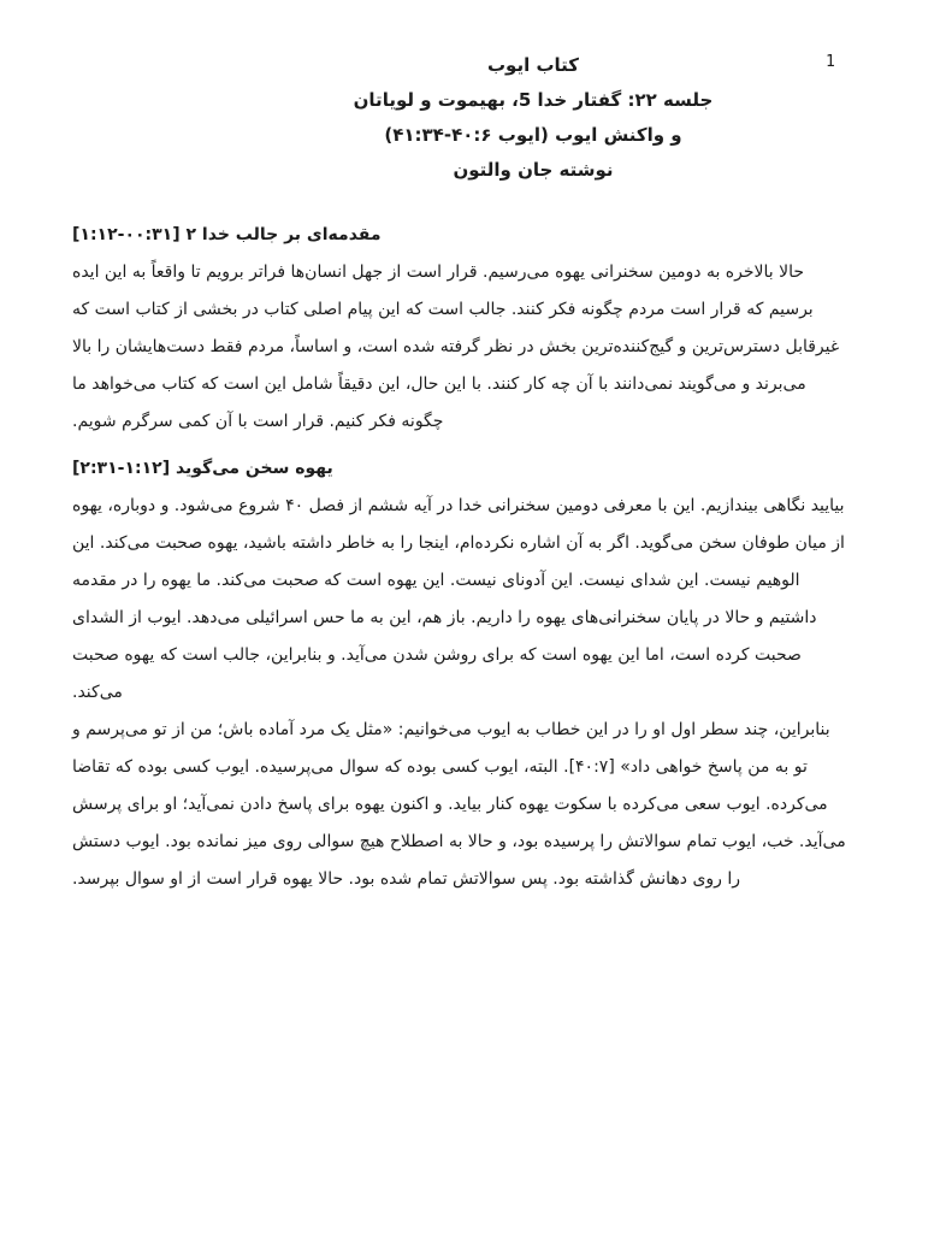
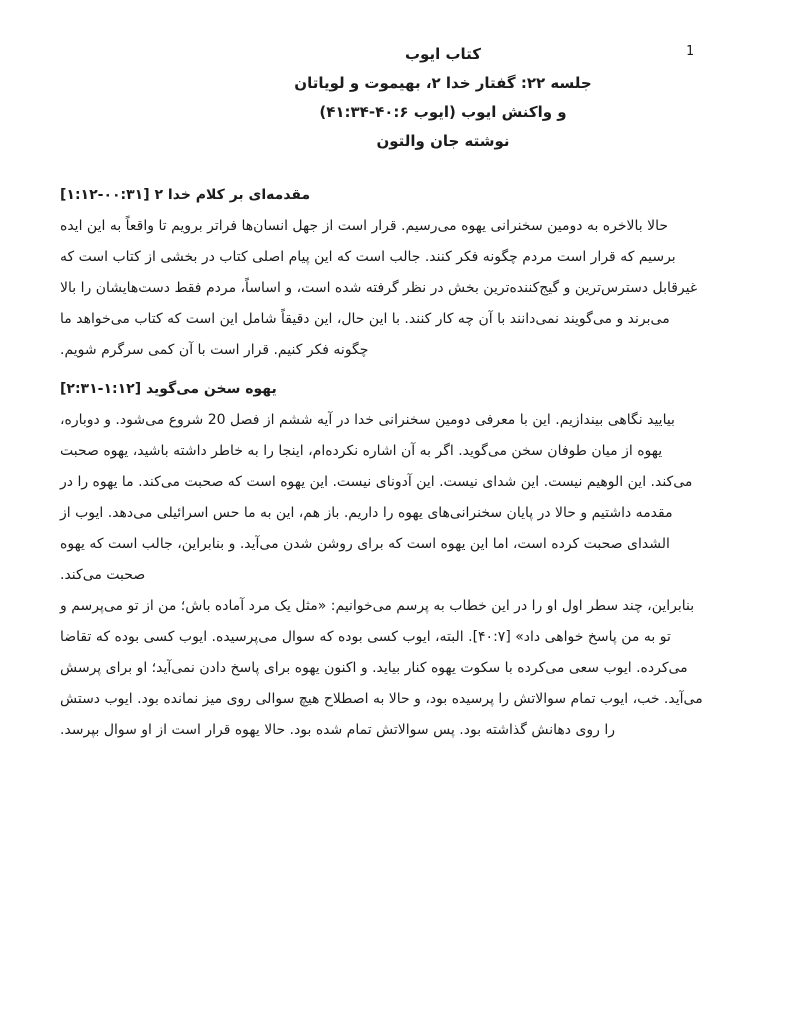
  1
  کتاب ایوب
- جلسه ۲۲: گفتار خدا 5، بهیموت و لویاتان
+ جلسه ۲۲: گفتار خدا ۲، بهیموت و لویاتان
  و واکنش ایوب (ایوب ۴۰:۶-۴۱:۳۴)
  نوشته جان والتون
- مقدمه‌ای بر جالب خدا ۲ [۰۰:۳۱-۱:۱۲]
+ مقدمه‌ای بر کلام خدا ۲ [۰۰:۳۱-۱:۱۲]
  حالا بالاخره به دومین سخنرانی یهوه می‌رسیم. قرار است از جهل انسان‌ها فراتر برویم تا واقعاً به این ایده برسیم که قرار است مردم چگونه فکر کنند. جالب است که این پیام اصلی کتاب در بخشی از کتاب است که غیرقابل دسترس‌ترین و گیج‌کننده‌ترین بخش در نظر گرفته شده است، و اساساً، مردم فقط دست‌هایشان را بالا می‌برند و می‌گویند نمی‌دانند با آن چه کار کنند. با این حال، این دقیقاً شامل این است که کتاب می‌خواهد ما چگونه فکر کنیم. قرار است با آن کمی سرگرم شویم.
  یهوه سخن می‌گوید [۱:۱۲-۲:۳۱]
- بیایید نگاهی بیندازیم. این با معرفی دومین سخنرانی خدا در آیه ششم از فصل ۴۰ شروع می‌شود. و دوباره، یهوه از میان طوفان سخن می‌گوید. اگر به آن اشاره نکرده‌ام، اینجا را به خاطر داشته باشید، یهوه صحبت می‌کند. این الوهیم نیست. این شدای نیست. این آدونای نیست. این یهوه است که صحبت می‌کند. ما یهوه را در مقدمه داشتیم و حالا در پایان سخنرانی‌های یهوه را داریم. باز هم، این به ما حس اسرائیلی می‌دهد. ایوب از الشدای صحبت کرده است، اما این یهوه است که برای روشن شدن می‌آید. و بنابراین، جالب است که یهوه صحبت می‌کند.
+ بیایید نگاهی بیندازیم. این با معرفی دومین سخنرانی خدا در آیه ششم از فصل 20 شروع می‌شود. و دوباره، یهوه از میان طوفان سخن می‌گوید. اگر به آن اشاره نکرده‌ام، اینجا را به خاطر داشته باشید، یهوه صحبت می‌کند. این الوهیم نیست. این شدای نیست. این آدونای نیست. این یهوه است که صحبت می‌کند. ما یهوه را در مقدمه داشتیم و حالا در پایان سخنرانیهای یهوه را داریم. باز هم، این به ما حس اسرائیلی می‌دهد. ایوب از الشدای صحبت کرده است، اما این یهوه است که برای روشن شدن می‌آید. و بنابراین، جالب است که یهوه صحبت می‌کند.
- بنابراین، چند سطر اول او را در این خطاب به ایوب می‌خوانیم: «مثل یک مرد آماده باش؛ من از تو می‌پرسم و تو به من پاسخ خواهی داد» [۴۰:۷]. البته، ایوب کسی بوده که سوال می‌پرسیده. ایوب کسی بوده که تقاضا می‌کرده. ایوب سعی می‌کرده با سکوت یهوه کنار بیاید. و اکنون یهوه برای پاسخ دادن نمی‌آید؛ او برای پرسش می‌آید. خب، ایوب تمام سوالاتش را پرسیده بود، و حالا به اصطلاح هیچ سوالی روی میز نمانده بود. ایوب دستش را روی دهانش گذاشته بود. پس سوالاتش تمام شده بود. حالا یهوه قرار است از او سوال بپرسد.
+ بنابراین، چند سطر اول او را در این خطاب به پرسم می‌خوانیم: «مثل یک مرد آماده باش؛ من از تو می‌پرسم و تو به من پاسخ خواهی داد» [۴۰:۷]. البته، ایوب کسی بوده که سوال می‌پرسیده. ایوب کسی بوده که تقاضا می‌کرده. ایوب سعی می‌کرده با سکوت یهوه کنار بیاید. و اکنون یهوه برای پاسخ دادن نمی‌آید؛ او برای پرسش می‌آید. خب، ایوب تمام سوالاتش را پرسیده بود، و حالا به اصطلاح هیچ سوالی روی میز نمانده بود. ایوب دستش را روی دهانش گذاشته بود. پس سوالاتش تمام شده بود. حالا یهوه قرار است از او سوال بپرسد.
